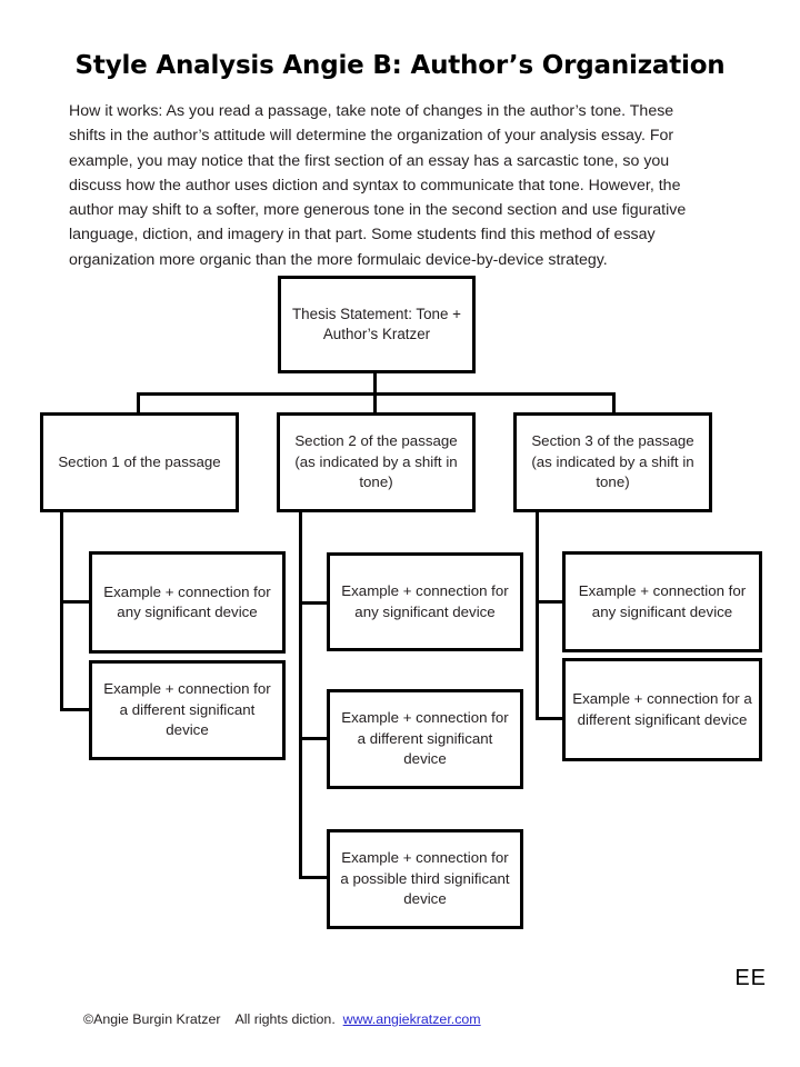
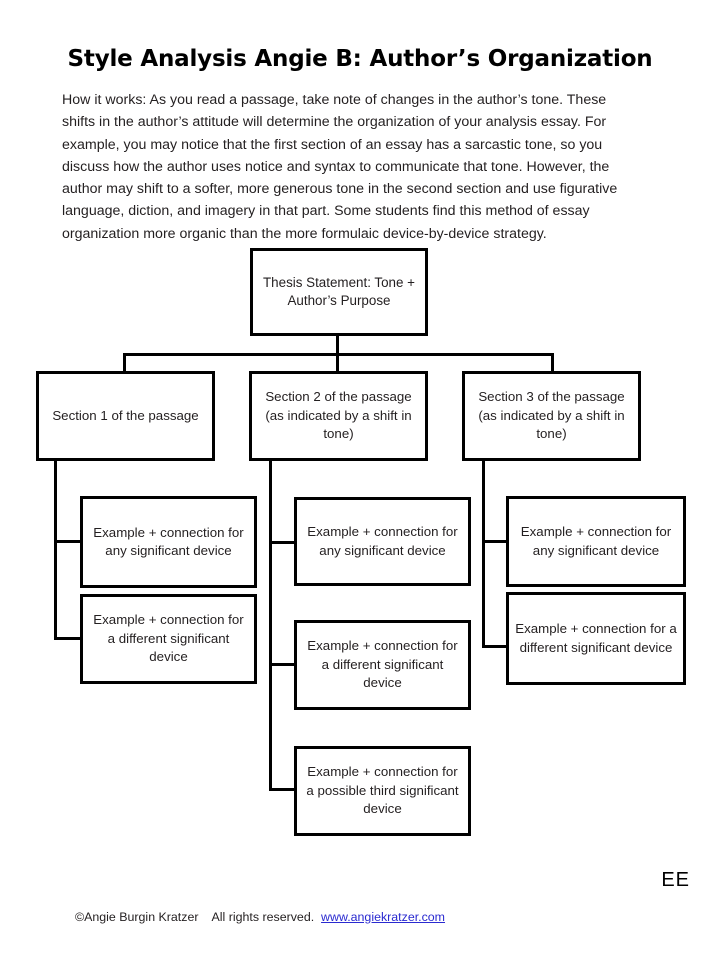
  Style Analysis Angie B: Author’s Organization
- How it works: As you read a passage, take note of changes in the author’s tone. These shifts in the author’s attitude will determine the organization of your analysis essay. For example, you may notice that the first section of an essay has a sarcastic tone, so you discuss how the author uses diction and syntax to communicate that tone. However, the author may shift to a softer, more generous tone in the second section and use figurative language, diction, and imagery in that part. Some students find this method of essay organization more organic than the more formulaic device-by-device strategy.
+ How it works: As you read a passage, take note of changes in the author’s tone. These shifts in the author’s attitude will determine the organization of your analysis essay. For example, you may notice that the first section of an essay has a sarcastic tone, so you discuss how the author uses notice and syntax to communicate that tone. However, the author may shift to a softer, more generous tone in the second section and use figurative language, diction, and imagery in that part. Some students find this method of essay organization more organic than the more formulaic device-by-device strategy.
- Thesis Statement: Tone + Author’s Kratzer
+ Thesis Statement: Tone + Author’s Purpose
  Section 1 of the passage
  Section 2 of the passage (as indicated by a shift in tone)
  Section 3 of the passage (as indicated by a shift in tone)
  Example + connection for any significant device
  Example + connection for a different significant device
  Example + connection for any significant device
  Example + connection for a different significant device
  Example + connection for a possible third significant device
  Example + connection for any significant device
  Example + connection for a different significant device
  EE
- ©Angie Burgin Kratzer All rights diction. www.angiekratzer.com
+ ©Angie Burgin Kratzer All rights reserved. www.angiekratzer.com
